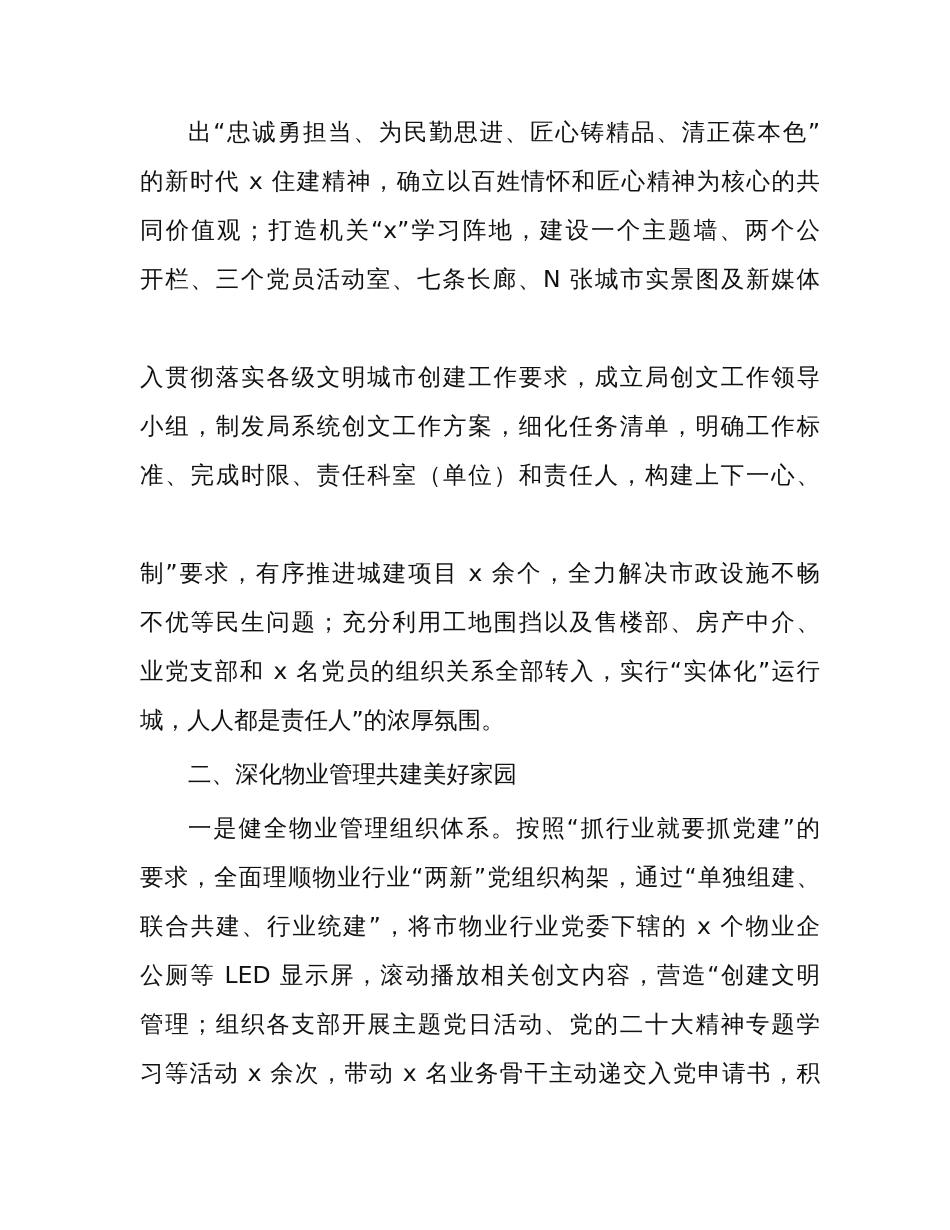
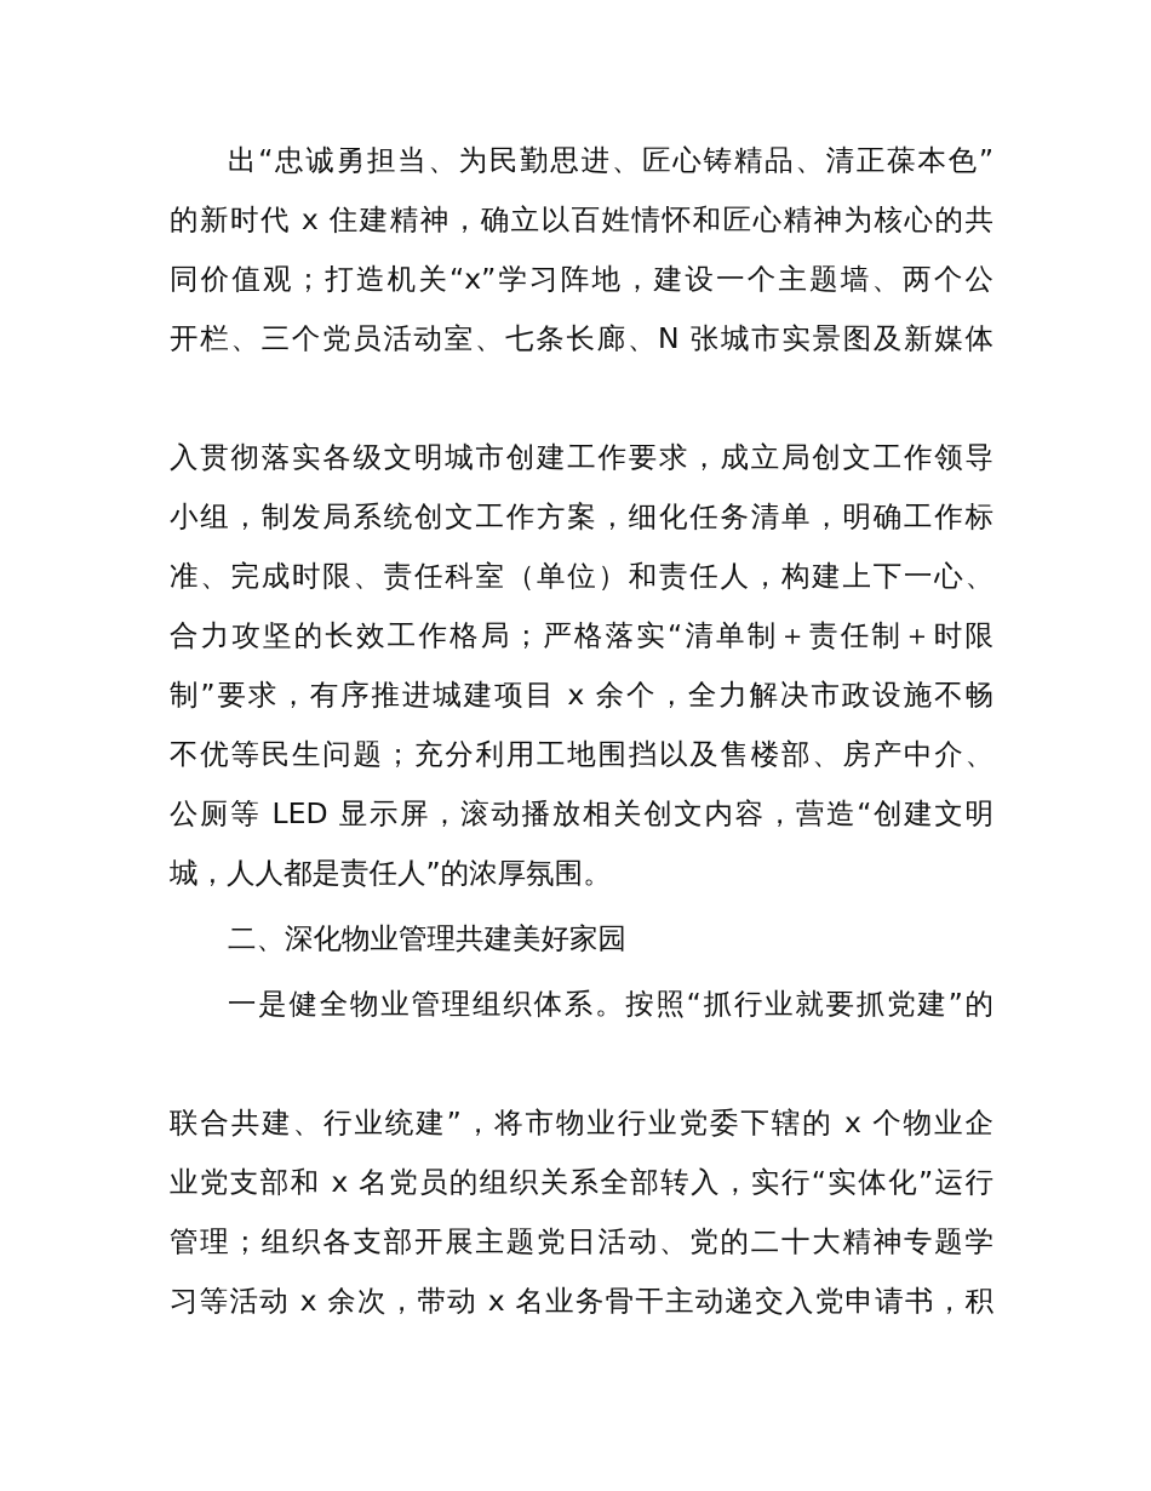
  出“忠诚勇担当、为民勤思进、匠心铸精品、清正葆本色”
  的新时代 x 住建精神，确立以百姓情怀和匠心精神为核心的共
  同价值观；打造机关“x”学习阵地，建设一个主题墙、两个公
  开栏、三个党员活动室、七条长廊、N 张城市实景图及新媒体
  入贯彻落实各级文明城市创建工作要求，成立局创文工作领导
  小组，制发局系统创文工作方案，细化任务清单，明确工作标
  准、完成时限、责任科室（单位）和责任人，构建上下一心、
+ 合力攻坚的长效工作格局；严格落实“清单制＋责任制＋时限
  制”要求，有序推进城建项目 x 余个，全力解决市政设施不畅
  不优等民生问题；充分利用工地围挡以及售楼部、房产中介、
- 业党支部和 x 名党员的组织关系全部转入，实行“实体化”运行
+ 公厕等 LED 显示屏，滚动播放相关创文内容，营造“创建文明
  城，人人都是责任人”的浓厚氛围。
  二、深化物业管理共建美好家园
  一是健全物业管理组织体系。按照“抓行业就要抓党建”的
- 要求，全面理顺物业行业“两新”党组织构架，通过“单独组建、
  联合共建、行业统建”，将市物业行业党委下辖的 x 个物业企
- 公厕等 LED 显示屏，滚动播放相关创文内容，营造“创建文明
+ 业党支部和 x 名党员的组织关系全部转入，实行“实体化”运行
  管理；组织各支部开展主题党日活动、党的二十大精神专题学
  习等活动 x 余次，带动 x 名业务骨干主动递交入党申请书，积
